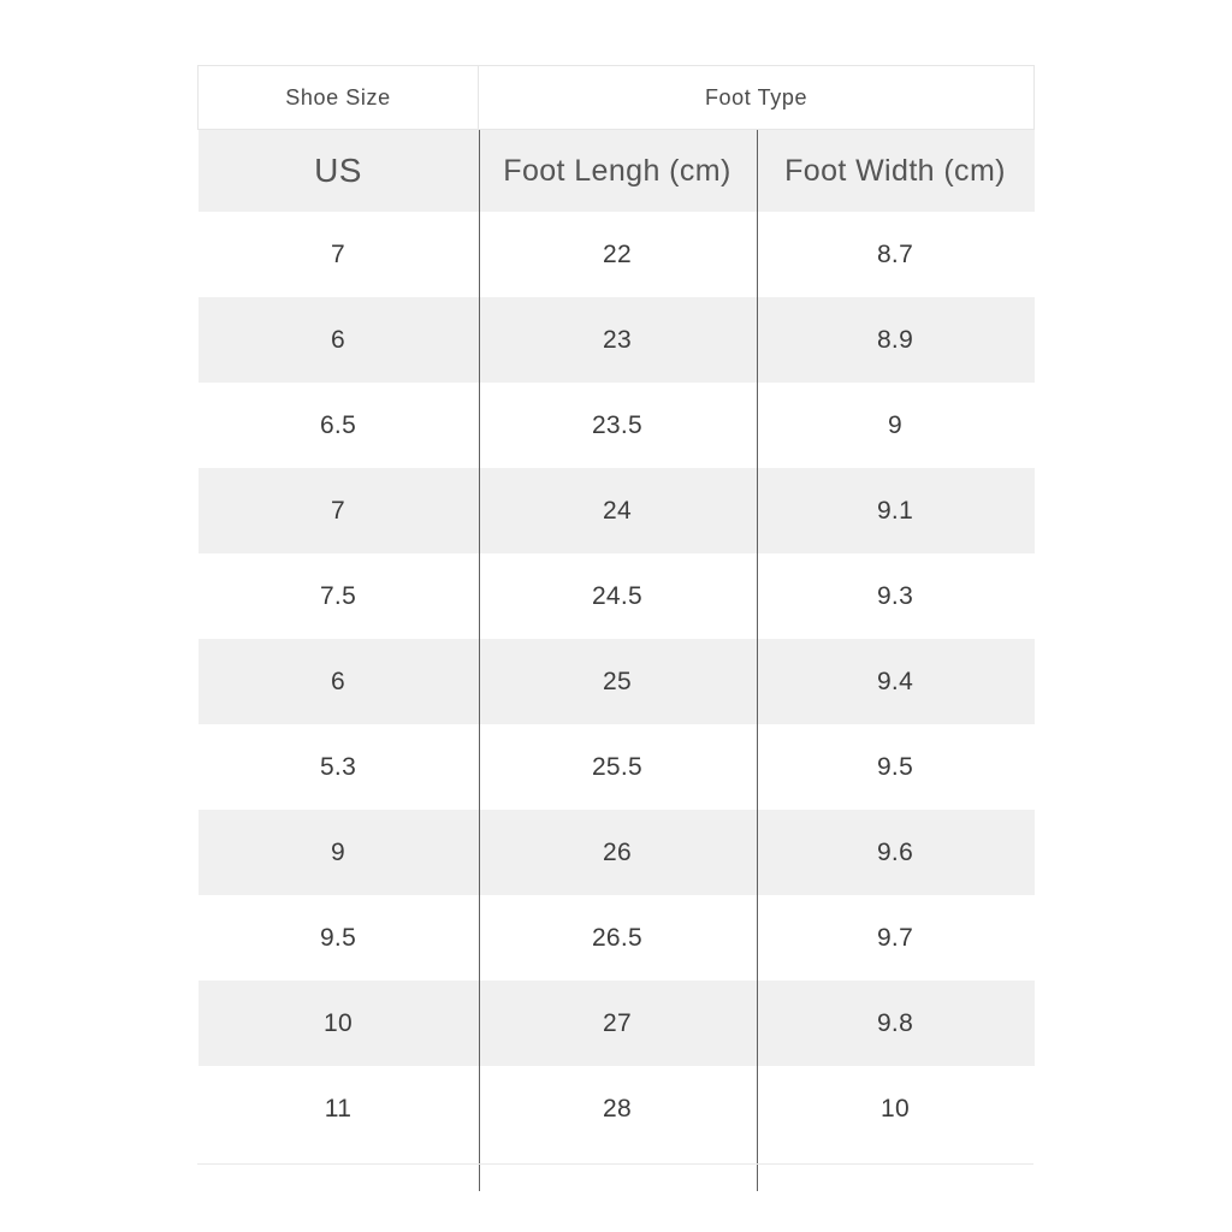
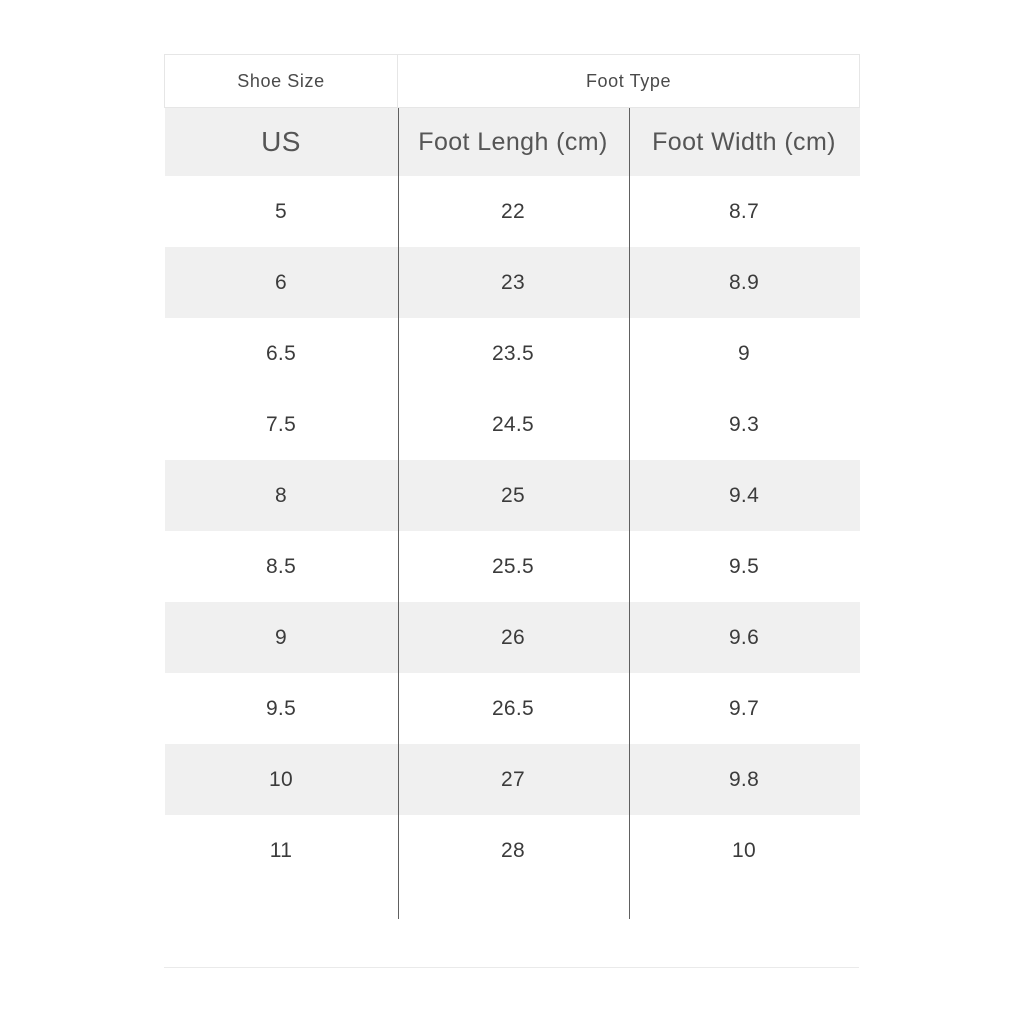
  Shoe Size	Foot Type
  US	Foot Lengh (cm)	Foot Width (cm)
- 7	22	8.7
+ 5	22	8.7
  6	23	8.9
  6.5	23.5	9
- 7	24	9.1
  7.5	24.5	9.3
- 6	25	9.4
+ 8	25	9.4
- 5.3	25.5	9.5
+ 8.5	25.5	9.5
  9	26	9.6
  9.5	26.5	9.7
  10	27	9.8
  11	28	10
